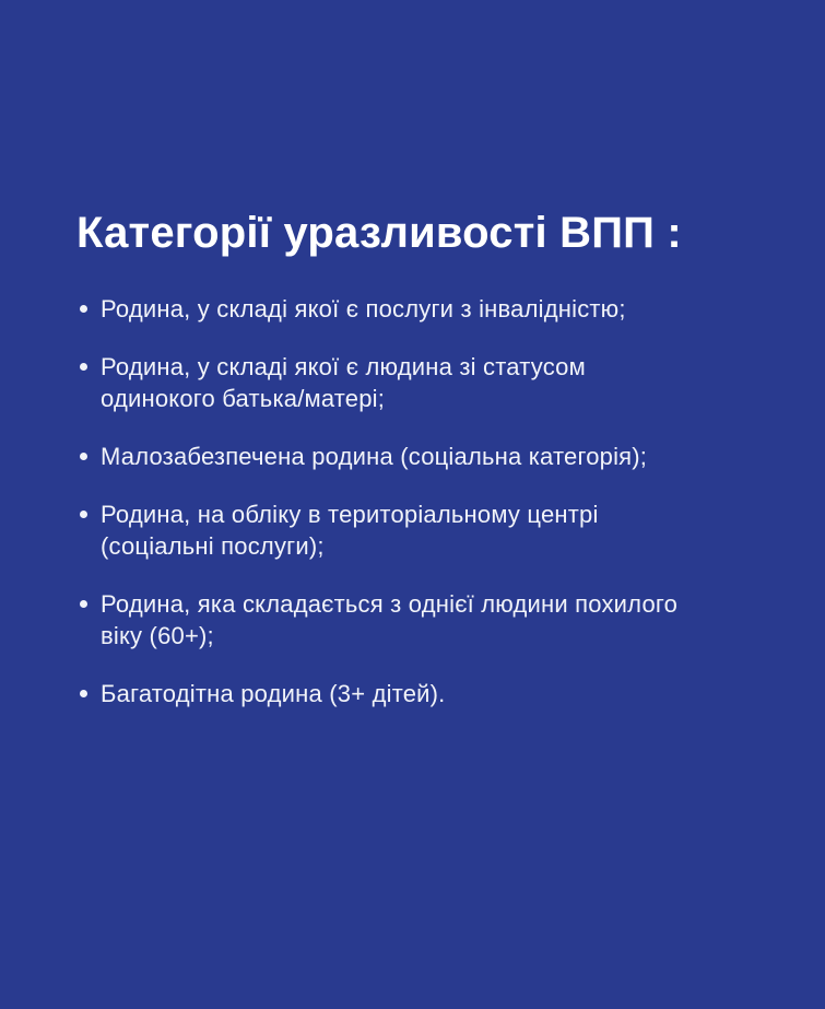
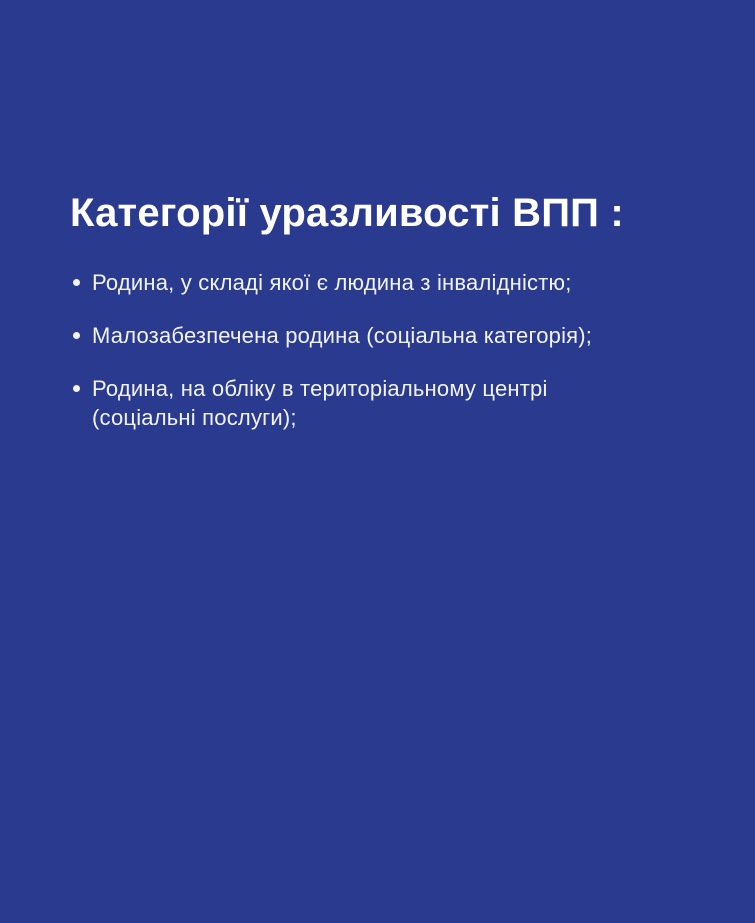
  Категорії уразливості ВПП :
- Родина, у складі якої є послуги з інвалідністю;
+ Родина, у складі якої є людина з інвалідністю;
- Родина, у складі якої є людина зі статусом
- одинокого батька/матері;
  Малозабезпечена родина (соціальна категорія);
  Родина, на обліку в територіальному центрі
  (соціальні послуги);
- Родина, яка складається з однієї людини похилого
- віку (60+);
- Багатодітна родина (3+ дітей).
